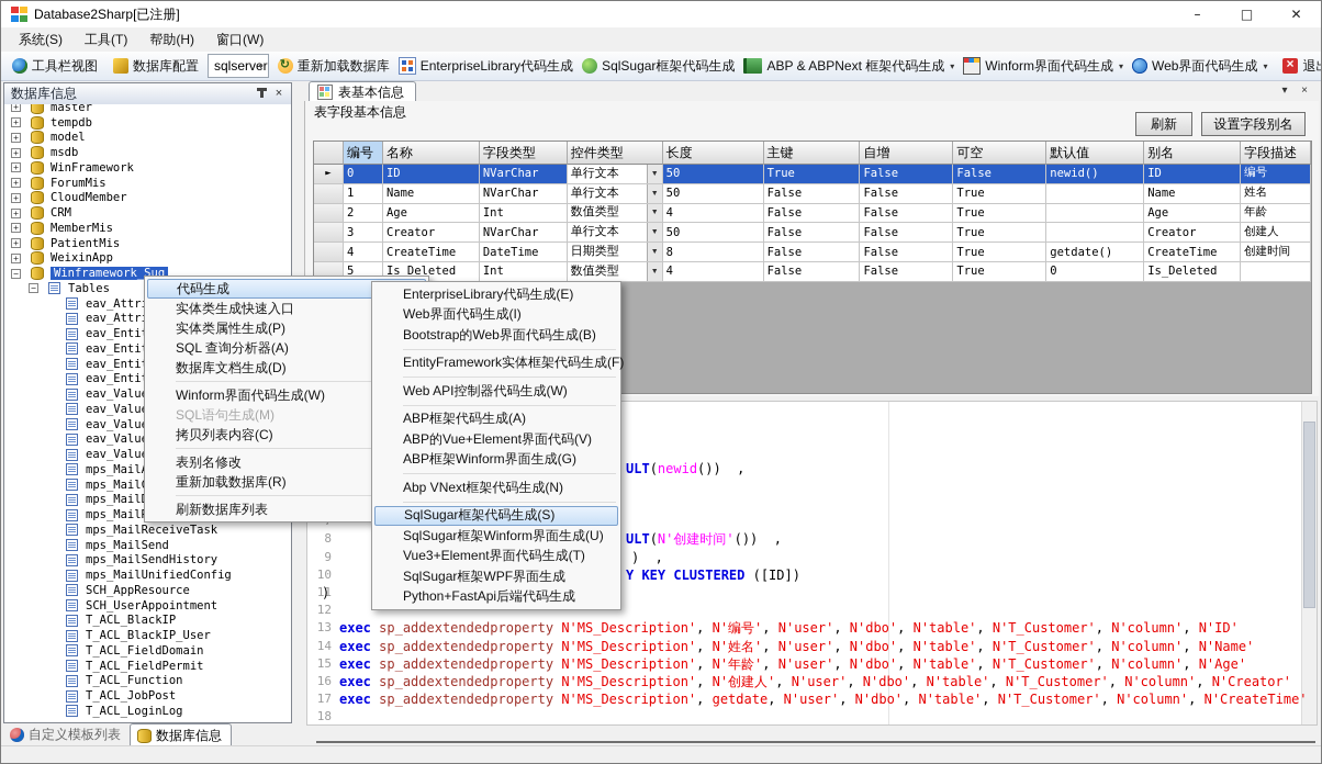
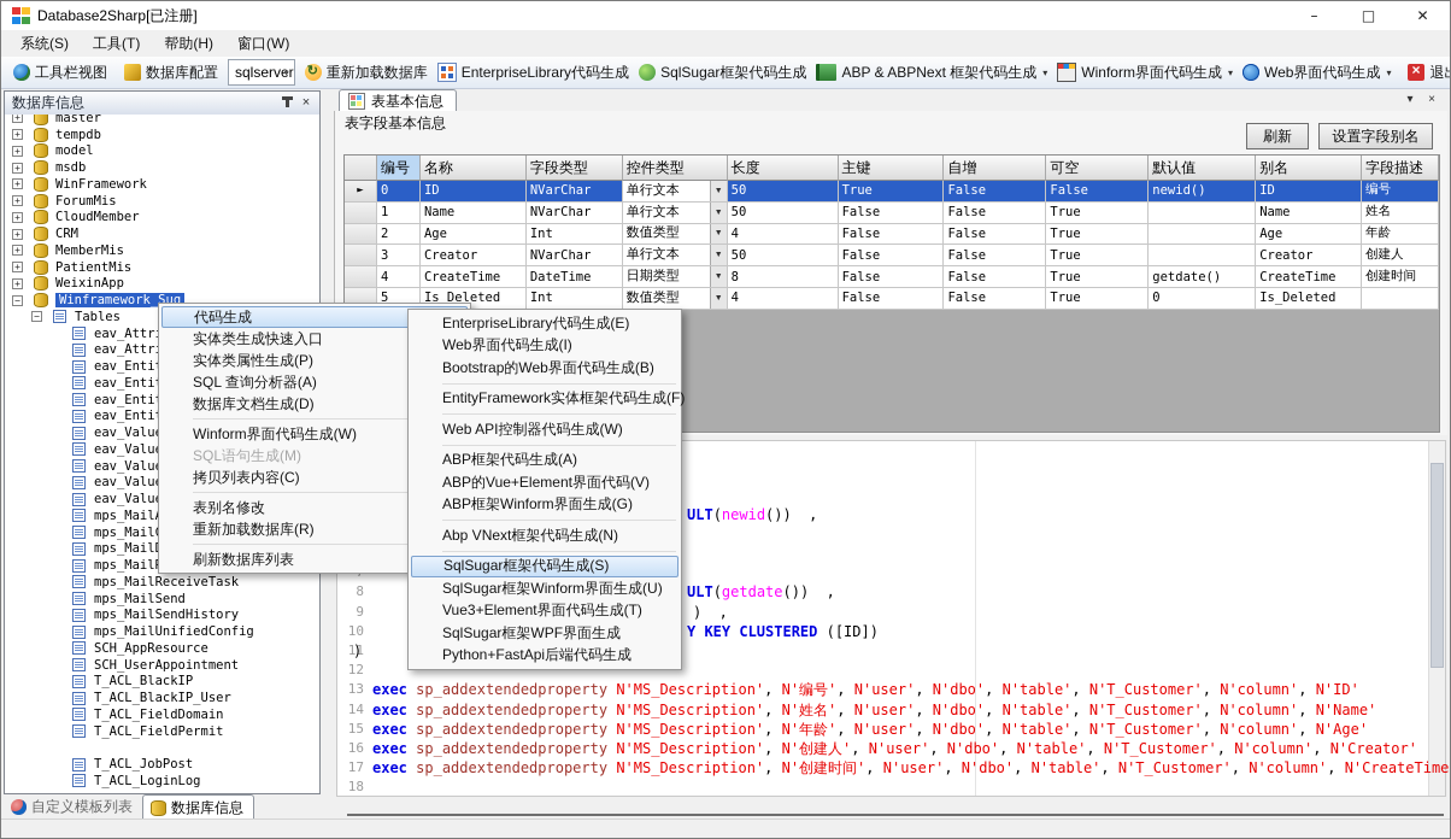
  Database2Sharp[已注册]
  –
  □
  ✕
  系统(S)
  工具(T)
  帮助(H)
  窗口(W)
  工具栏视图
  数据库配置
  sqlserver
  ▾
  重新加载数据库
  EnterpriseLibrary代码生成
  SqlSugar框架代码生成
  ABP & ABPNext 框架代码生成
  ▾
  Winform界面代码生成
  ▾
  Web界面代码生成
  ▾
  数据库信息
  ×
  +
  master
  +
  tempdb
  +
  model
  +
  msdb
  +
  WinFramework
  +
  ForumMis
  +
  CloudMember
  +
  CRM
  +
  MemberMis
  +
  PatientMis
  +
  WeixinApp
  −
  Winframework_Sug
  −
  Tables
  eav_Attr
  eav_Attr
  eav_Enti
  eav_Enti
  eav_Enti
  eav_Enti
  eav_Valu
  eav_Valu
  eav_Valu
  eav_Valu
  eav_Valu
  mps_Mail
  mps_Mail
  mps_Mail
  mps_Mail
  mps_MailReceiveTask
  mps_MailSend
  mps_MailSendHistory
  mps_MailUnifiedConfig
  SCH_AppResource
  SCH_UserAppointment
  T_ACL_BlackIP
  T_ACL_BlackIP_User
  T_ACL_FieldDomain
  T_ACL_FieldPermit
- T_ACL_Function
  T_ACL_JobPost
  T_ACL_LoginLog
  表基本信息
  ▾
  ×
  表字段基本信息
  刷新
  设置字段别名
  编号
  名称
  字段类型
  控件类型
  长度
  主键
  自增
  可空
  默认值
  别名
  字段描述
  ►
  0
  ID
  NVarChar
  单行文本
  50
  True
  False
  False
  newid()
  ID
  编号
  1
  Name
  NVarChar
  单行文本
  50
  False
  False
  True
  Name
  姓名
  2
  Age
  Int
  数值类型
  4
  False
  False
  True
  Age
  年龄
  3
  Creator
  NVarChar
  单行文本
  50
  False
  False
  True
  Creator
  创建人
  4
  CreateTime
  DateTime
  日期类型
  8
  False
  False
  True
  getdate()
  CreateTime
  创建时间
  5
  Is_Deleted
  Int
  数值类型
  4
  False
  False
  True
  0
  Is_Deleted
  ULT(newid()) ,
  8
- ULT(N'创建时间'()) ,
+ ULT(getdate()) ,
  9
  ) ,
  10
  Y KEY CLUSTERED ([ID])
  11
  )
  12
  13
  exec sp_addextendedproperty N'MS_Description', N'编号', N'user', N'dbo', N'table', N'T_Customer', N'column', N'ID'
  14
  exec sp_addextendedproperty N'MS_Description', N'姓名', N'user', N'dbo', N'table', N'T_Customer', N'column', N'Name'
  15
  exec sp_addextendedproperty N'MS_Description', N'年龄', N'user', N'dbo', N'table', N'T_Customer', N'column', N'Age'
  16
  exec sp_addextendedproperty N'MS_Description', N'创建人', N'user', N'dbo', N'table', N'T_Customer', N'column', N'Creator'
  17
- exec sp_addextendedproperty N'MS_Description', getdate, N'user', N'dbo', N'table', N'T_Customer', N'column', N'CreateTime'
+ exec sp_addextendedproperty N'MS_Description', N'创建时间', N'user', N'dbo', N'table', N'T_Customer', N'column', N'CreateTime
  18
  自定义模板列表
  数据库信息
  代码生成
  实体类生成快速入口
  实体类属性生成(P)
  SQL 查询分析器(A)
  数据库文档生成(D)
  Winform界面代码生成(W)
  SQL语句生成(M)
  拷贝列表内容(C)
  表别名修改
  重新加载数据库(R)
  刷新数据库列表
  EnterpriseLibrary代码生成(E)
  Web界面代码生成(I)
  Bootstrap的Web界面代码生成(B)
  EntityFramework实体框架代码生成(F)
  Web API控制器代码生成(W)
  ABP框架代码生成(A)
  ABP的Vue+Element界面代码(V)
  ABP框架Winform界面生成(G)
  Abp VNext框架代码生成(N)
  SqlSugar框架代码生成(S)
  SqlSugar框架Winform界面生成(U)
  Vue3+Element界面代码生成(T)
  SqlSugar框架WPF界面生成
  Python+FastApi后端代码生成
